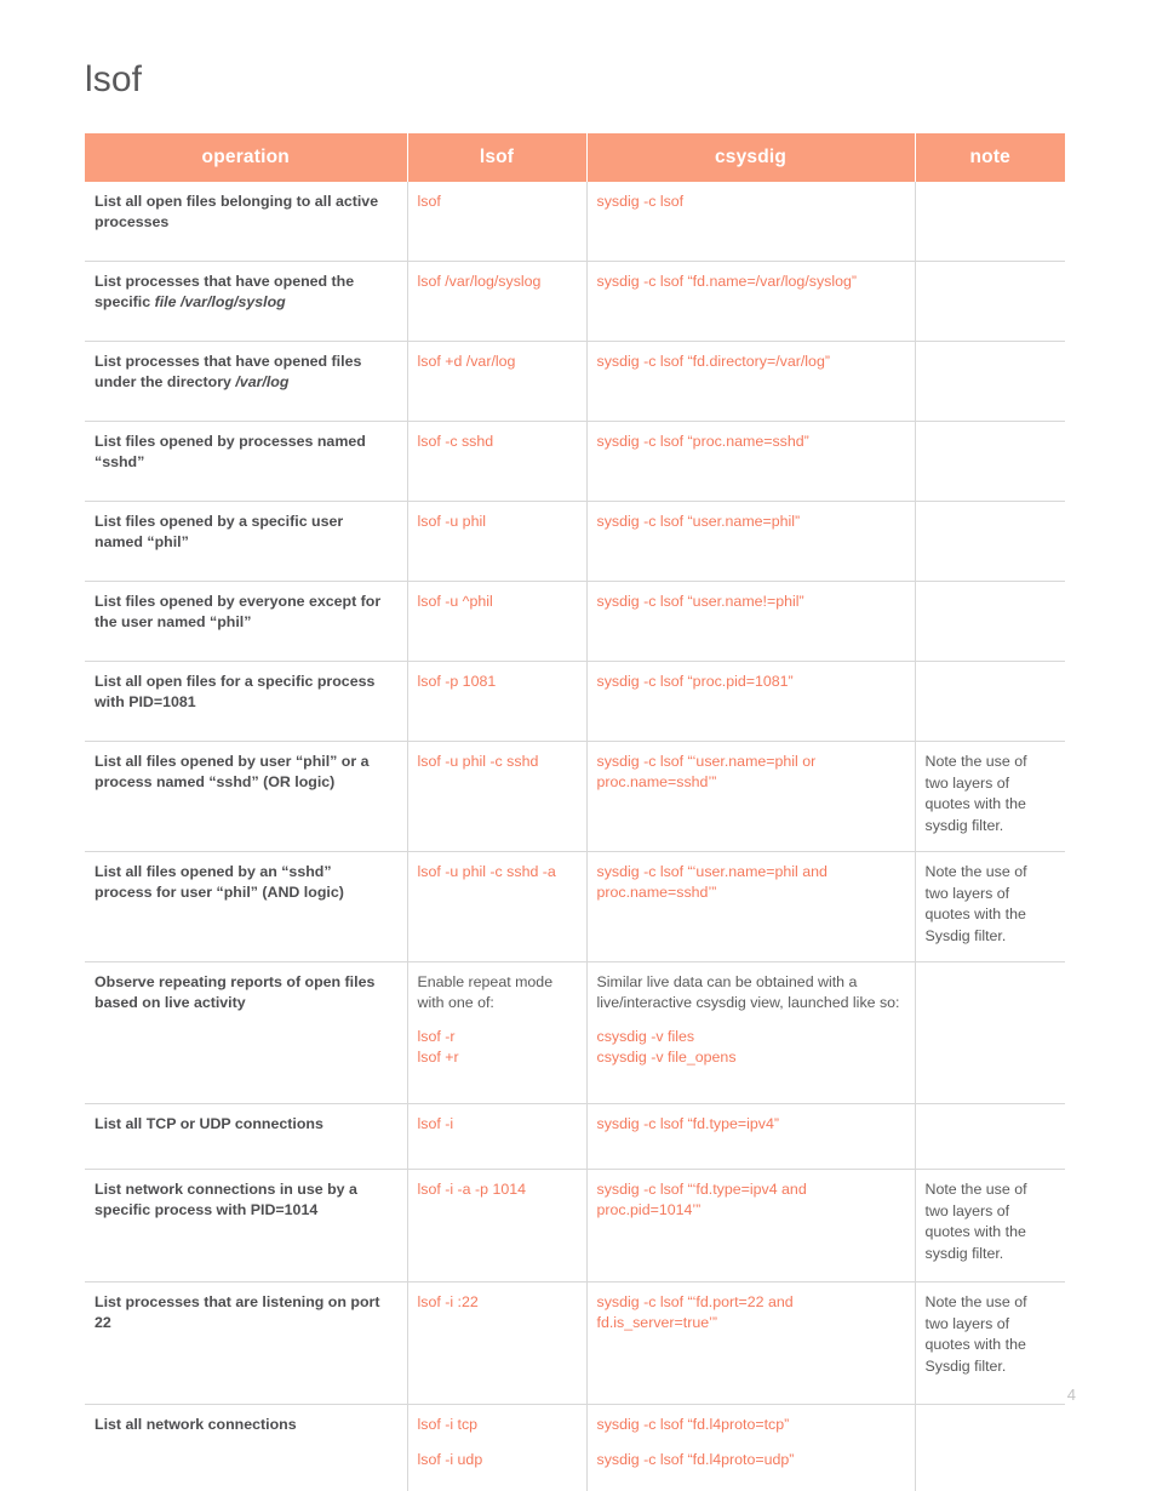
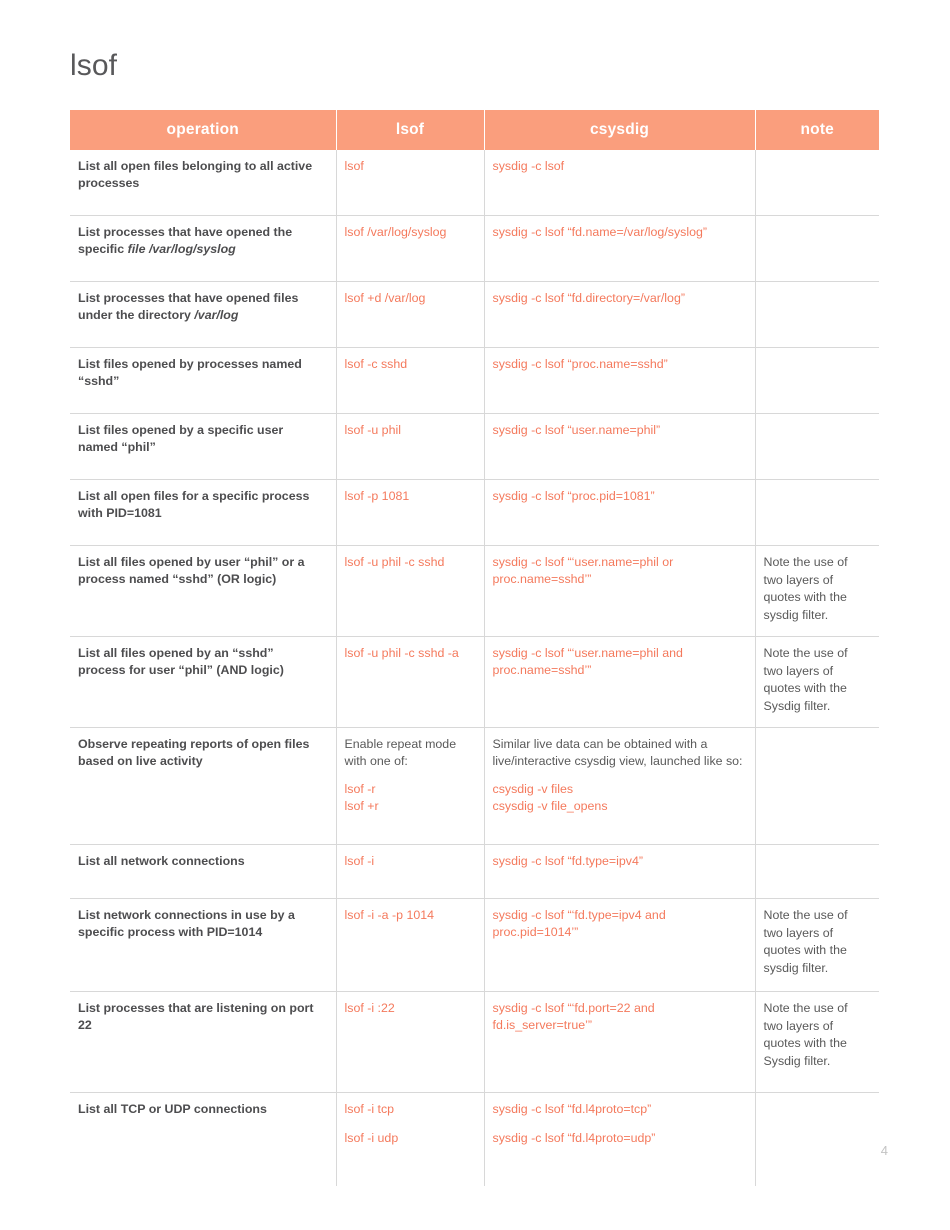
  lsof
  operation	lsof	csysdig	note
  List all open files belonging to all active processes	lsof	sysdig -c lsof
  List processes that have opened the specific file /var/log/syslog	lsof /var/log/syslog	sysdig -c lsof “fd.name=/var/log/syslog”
  List processes that have opened files under the directory /var/log	lsof +d /var/log	sysdig -c lsof “fd.directory=/var/log”
  List files opened by processes named “sshd”	lsof -c sshd	sysdig -c lsof “proc.name=sshd”
  List files opened by a specific user named “phil”	lsof -u phil	sysdig -c lsof “user.name=phil”
- List files opened by everyone except for the user named “phil”	lsof -u ^phil	sysdig -c lsof “user.name!=phil”
  List all open files for a specific process with PID=1081	lsof -p 1081	sysdig -c lsof “proc.pid=1081”
  List all files opened by user “phil” or a process named “sshd” (OR logic)	lsof -u phil -c sshd	sysdig -c lsof “‘user.name=phil or proc.name=sshd’”	Note the use of two layers of quotes with the sysdig filter.
  List all files opened by an “sshd” process for user “phil” (AND logic)	lsof -u phil -c sshd -a	sysdig -c lsof “‘user.name=phil and proc.name=sshd’”	Note the use of two layers of quotes with the Sysdig filter.
  Observe repeating reports of open files based on live activity	Enable repeat mode with one of:lsof -rlsof +r	Similar live data can be obtained with a live/interactive csysdig view, launched like so:csysdig -v filescsysdig -v file_opens
- List all TCP or UDP connections	lsof -i	sysdig -c lsof “fd.type=ipv4”
+ List all network connections	lsof -i	sysdig -c lsof “fd.type=ipv4”
  List network connections in use by a specific process with PID=1014	lsof -i -a -p 1014	sysdig -c lsof “‘fd.type=ipv4 and proc.pid=1014’”	Note the use of two layers of quotes with the sysdig filter.
  List processes that are listening on port 22	lsof -i :22	sysdig -c lsof “‘fd.port=22 and fd.is_server=true’”	Note the use of two layers of quotes with the Sysdig filter.
- List all network connections	lsof -i tcplsof -i udp	sysdig -c lsof “fd.l4proto=tcp”sysdig -c lsof “fd.l4proto=udp”
+ List all TCP or UDP connections	lsof -i tcplsof -i udp	sysdig -c lsof “fd.l4proto=tcp”sysdig -c lsof “fd.l4proto=udp”
  4
